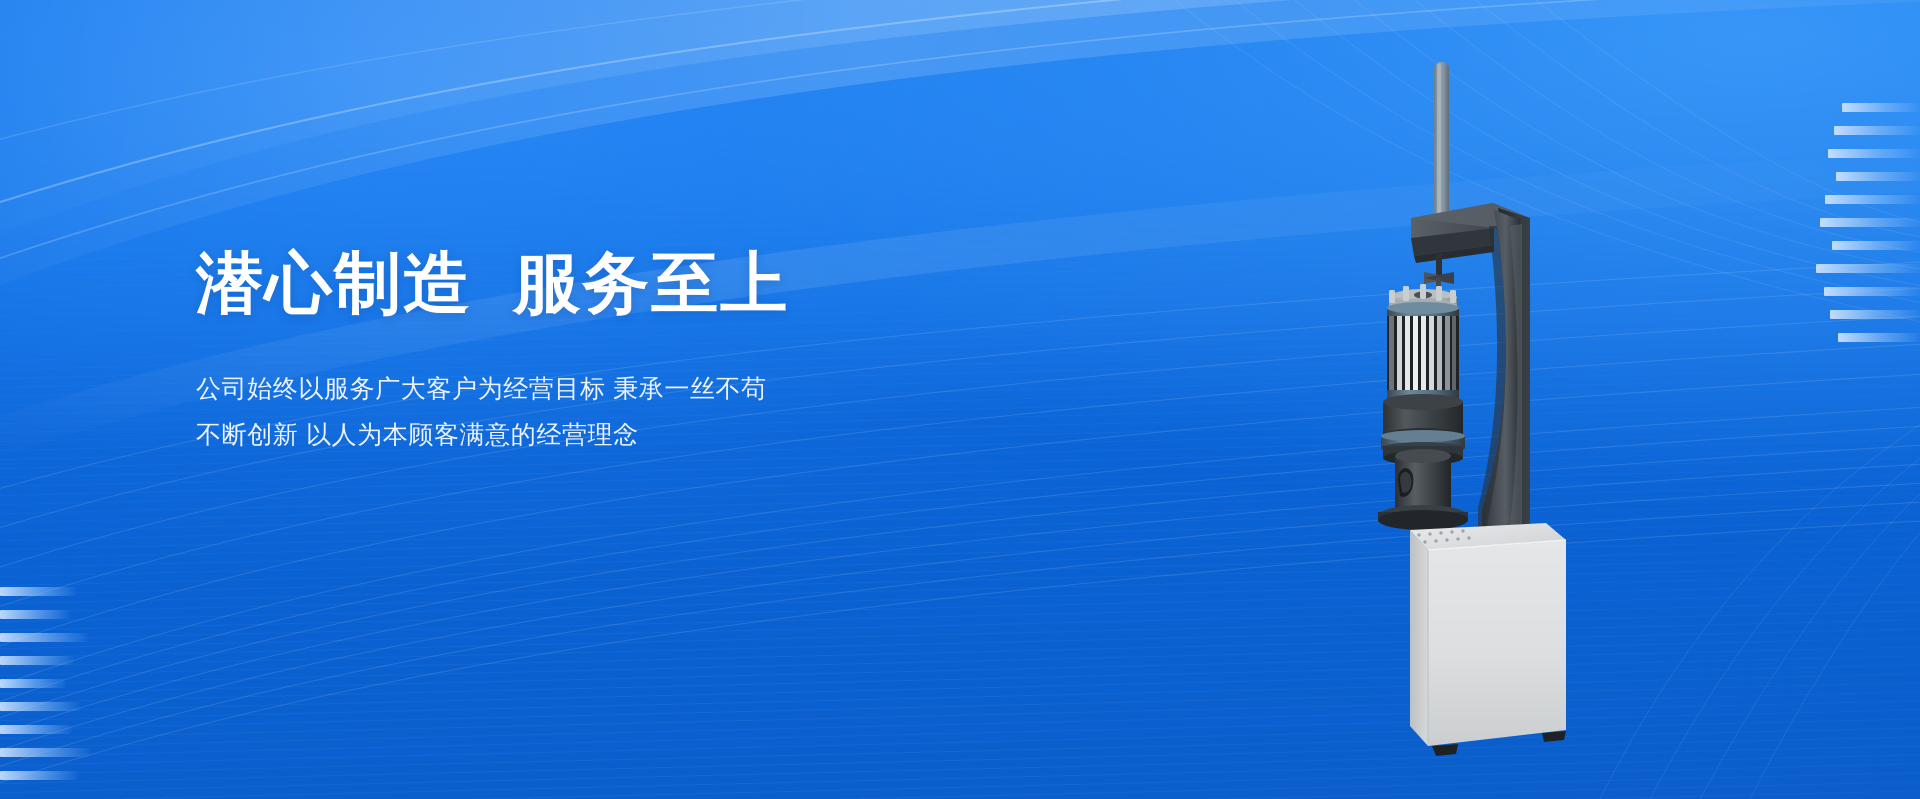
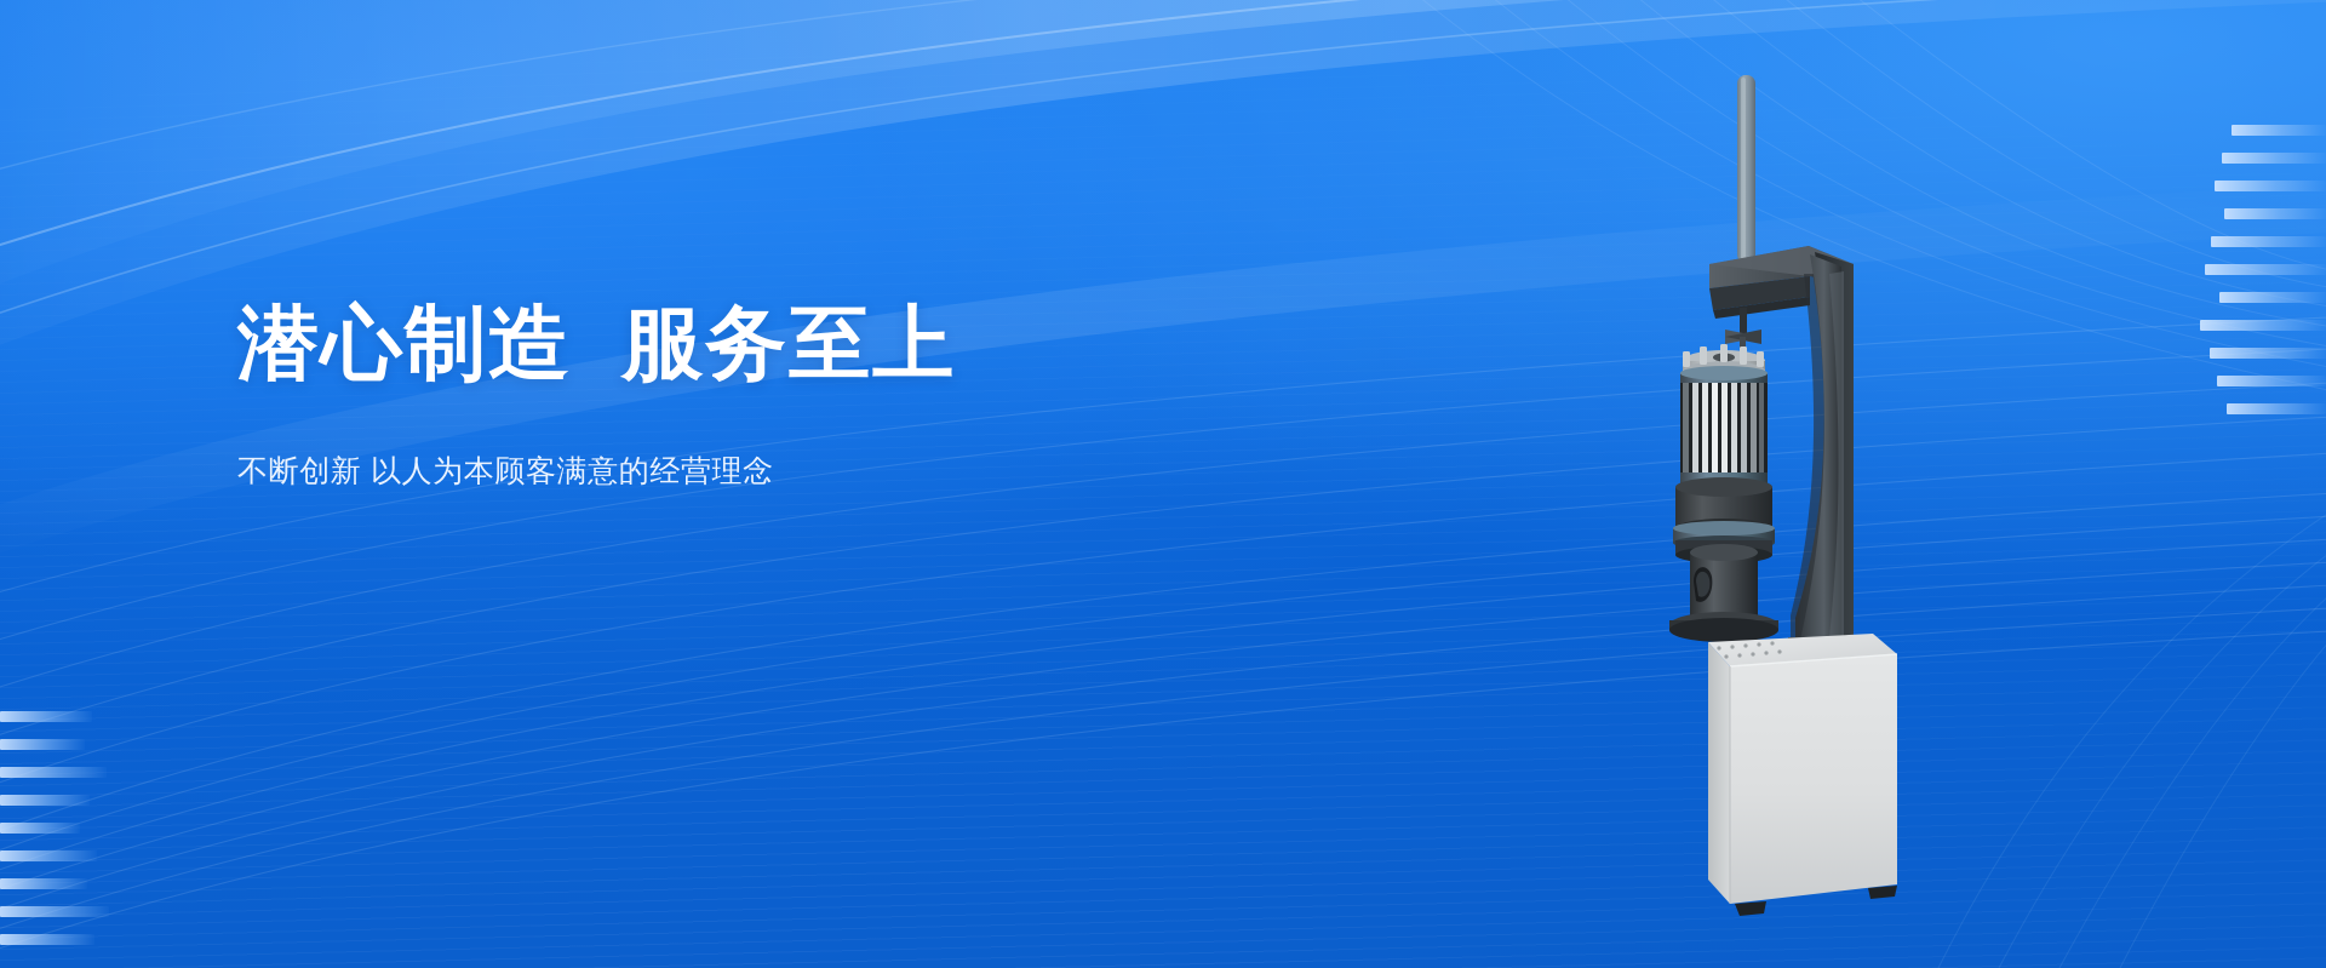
  潜心制造 服务至上
- 公司始终以服务广大客户为经营目标 秉承一丝不苟
  不断创新 以人为本顾客满意的经营理念
